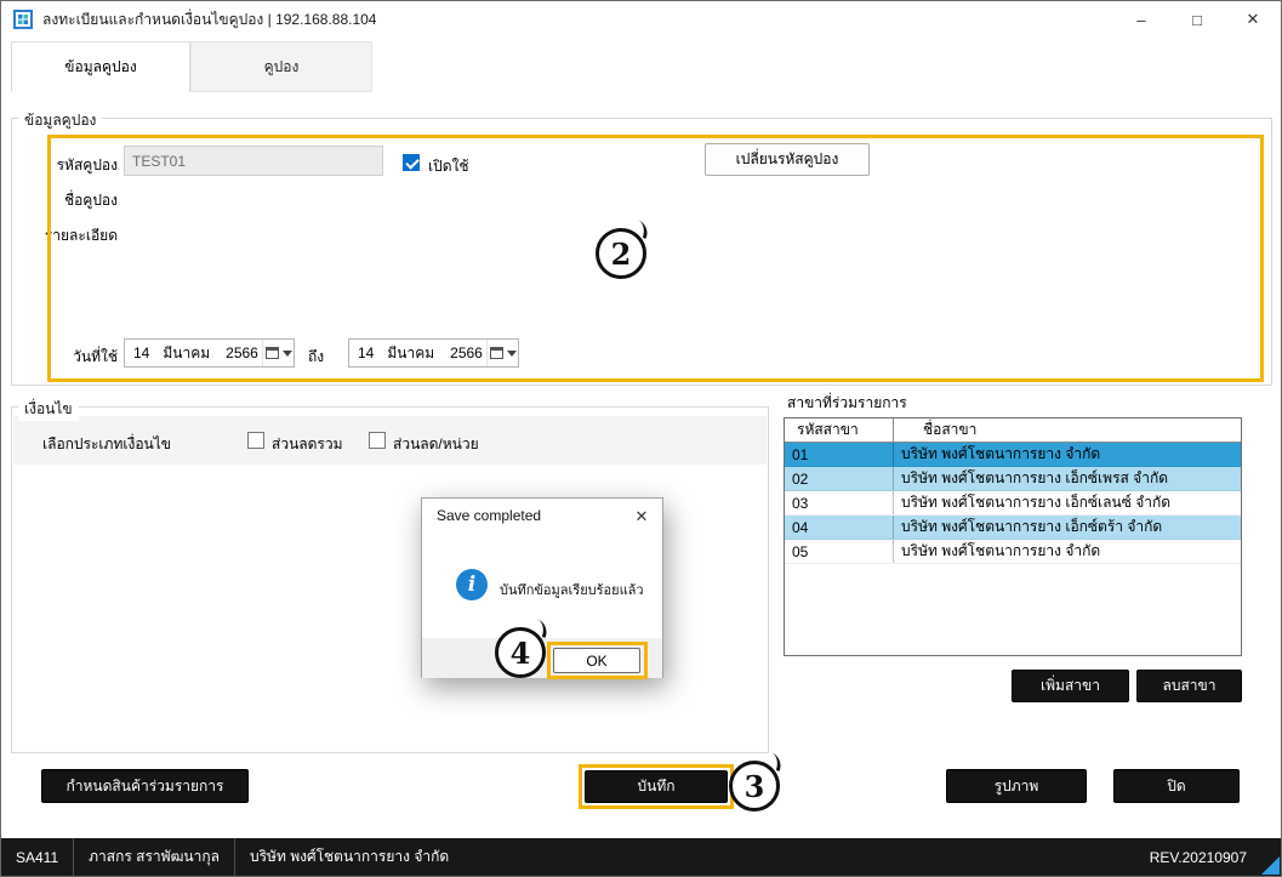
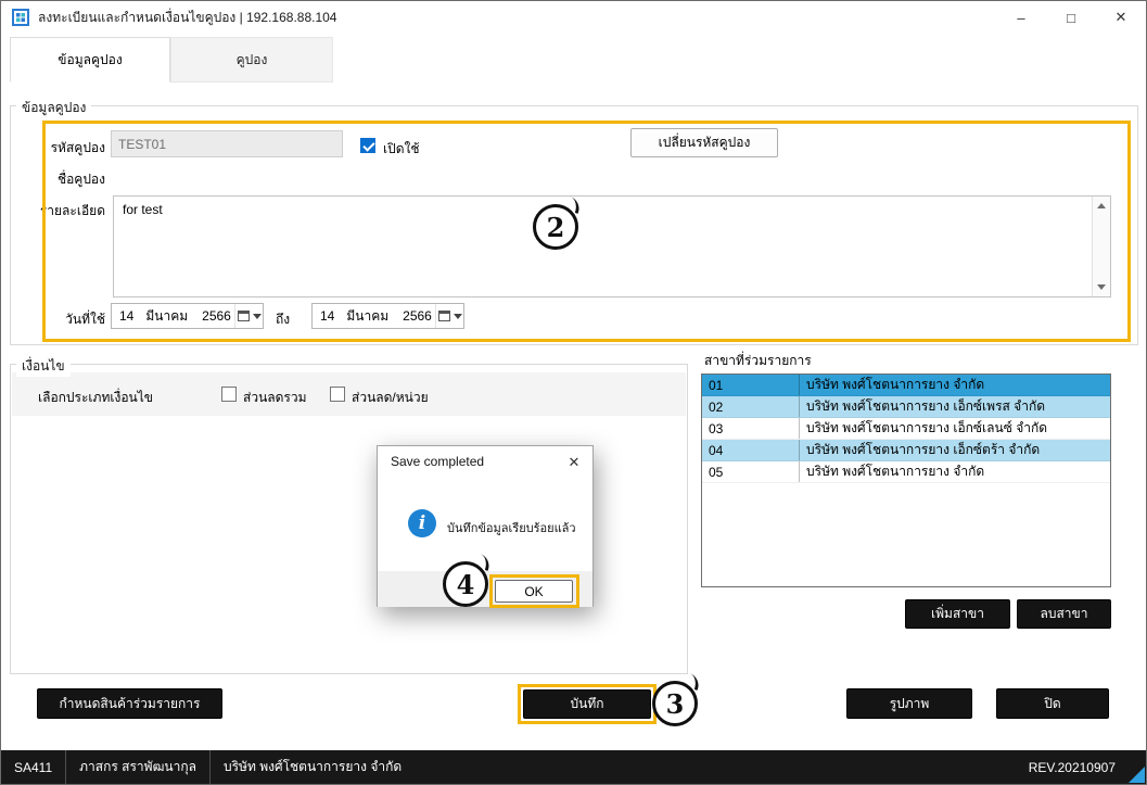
  ลงทะเบียนและกำหนดเงื่อนไขคูปอง | 192.168.88.104
  –
  □
  ✕
  ข้อมูลคูปอง
  คูปอง
  ข้อมูลคูปอง
  รหัสคูปอง
  TEST01
  เปิดใช้
  เปลี่ยนรหัสคูปอง
  ชื่อคูปอง
  รายละเอียด
+ for test
  2
  วันที่ใช้
  14
  มีนาคม
  2566
  ถึง
  14
  มีนาคม
  2566
  เงื่อนไข
  เลือกประเภทเงื่อนไข
  ส่วนลดรวม
  ส่วนลด/หน่วย
  สาขาที่ร่วมรายการ
- รหัสสาขา
- ชื่อสาขา
  01
  บริษัท พงศ์โชตนาการยาง จำกัด
  02
  บริษัท พงศ์โชตนาการยาง เอ็กซ์เพรส จำกัด
  03
  บริษัท พงศ์โชตนาการยาง เอ็กซ์เลนซ์ จำกัด
  04
  บริษัท พงศ์โชตนาการยาง เอ็กซ์ตร้า จำกัด
  05
  บริษัท พงศ์โชตนาการยาง จำกัด
  เพิ่มสาขา
  ลบสาขา
  กำหนดสินค้าร่วมรายการ
  บันทึก
  3
  รูปภาพ
  ปิด
  Save completed
  ✕
  บันทึกข้อมูลเรียบร้อยแล้ว
  OK
  4
  SA411
  ภาสกร สราพัฒนากุล
  บริษัท พงศ์โชตนาการยาง จำกัด
  REV.20210907
